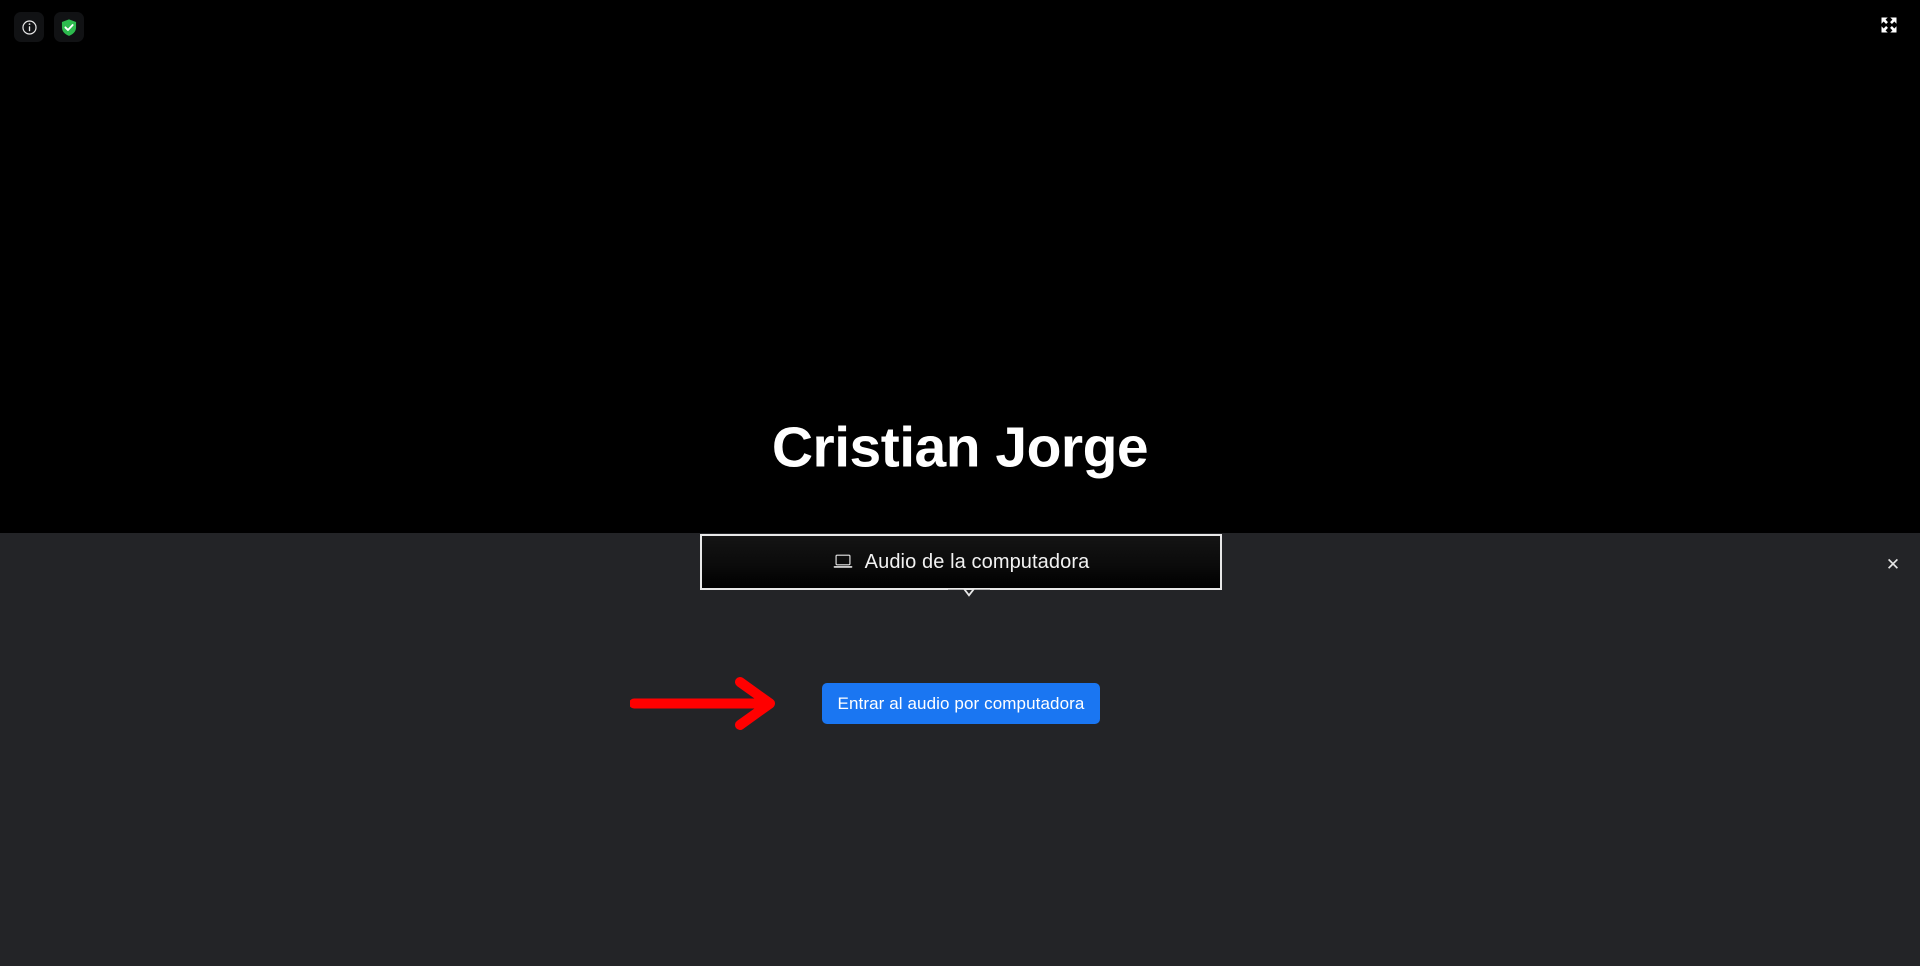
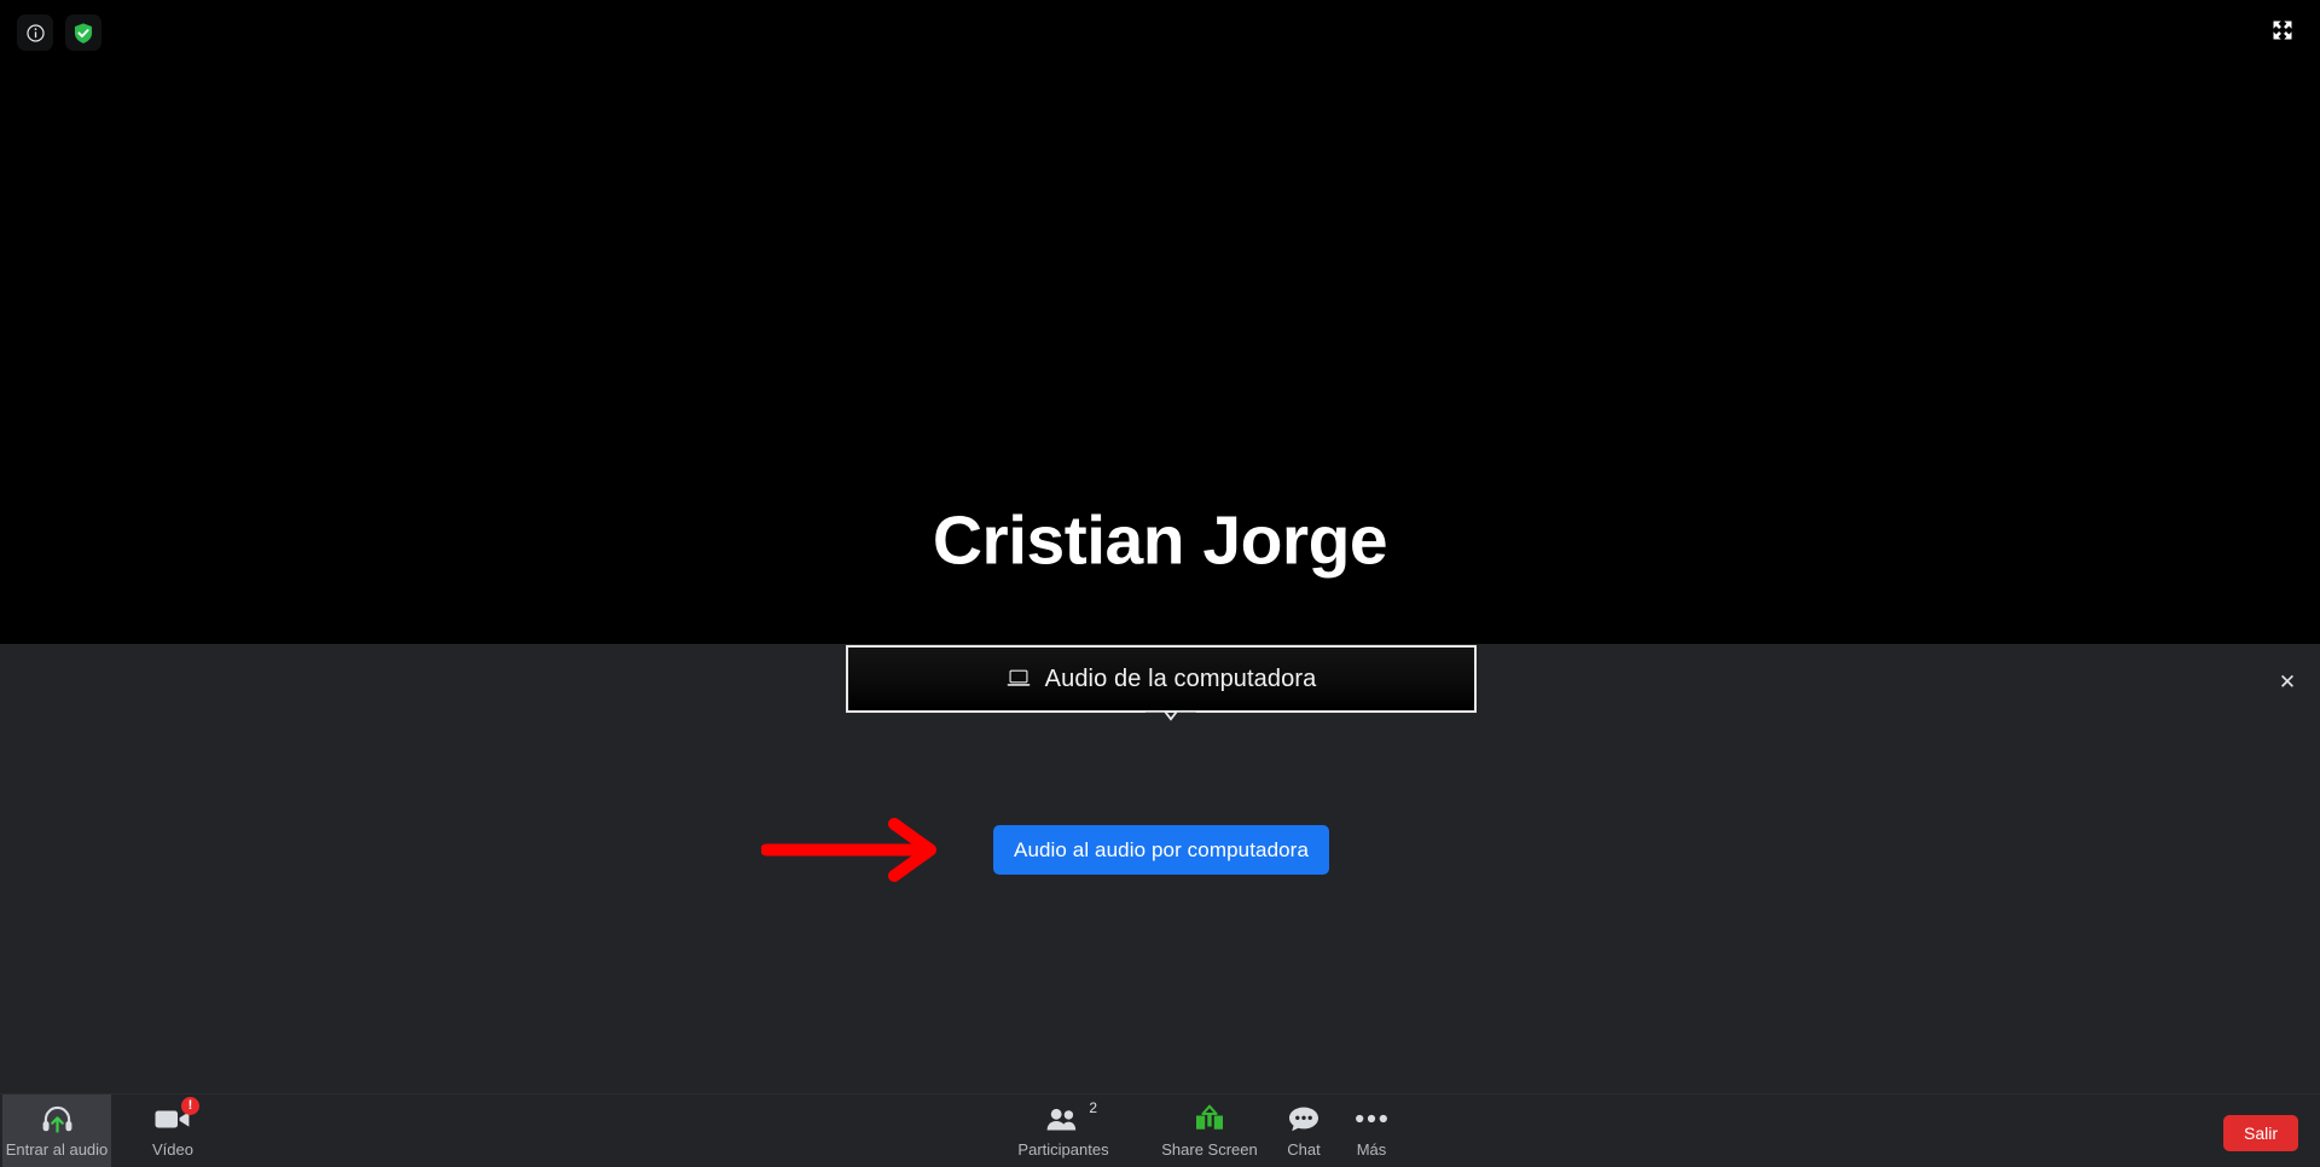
  Cristian Jorge
  Audio de la computadora
  ✕
- Entrar al audio por computadora
+ Audio al audio por computadora
+ Entrar al audio
+ !
+ Vídeo
+ 2
+ Participantes
+ Share Screen
+ Chat
+ Más
+ Salir
